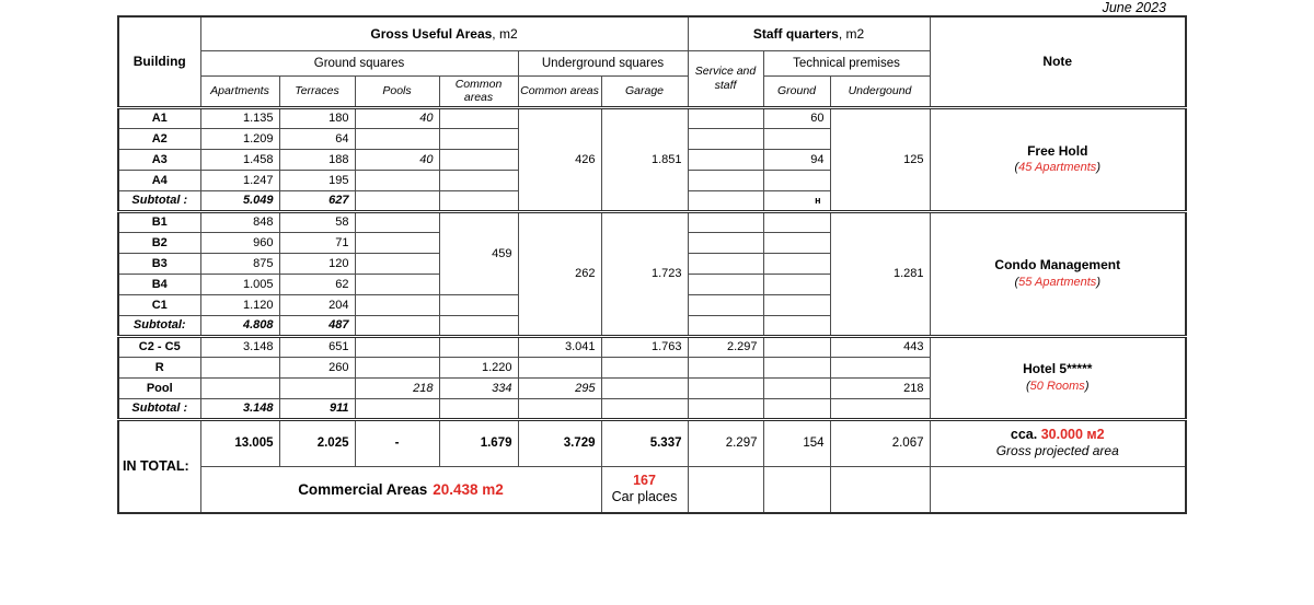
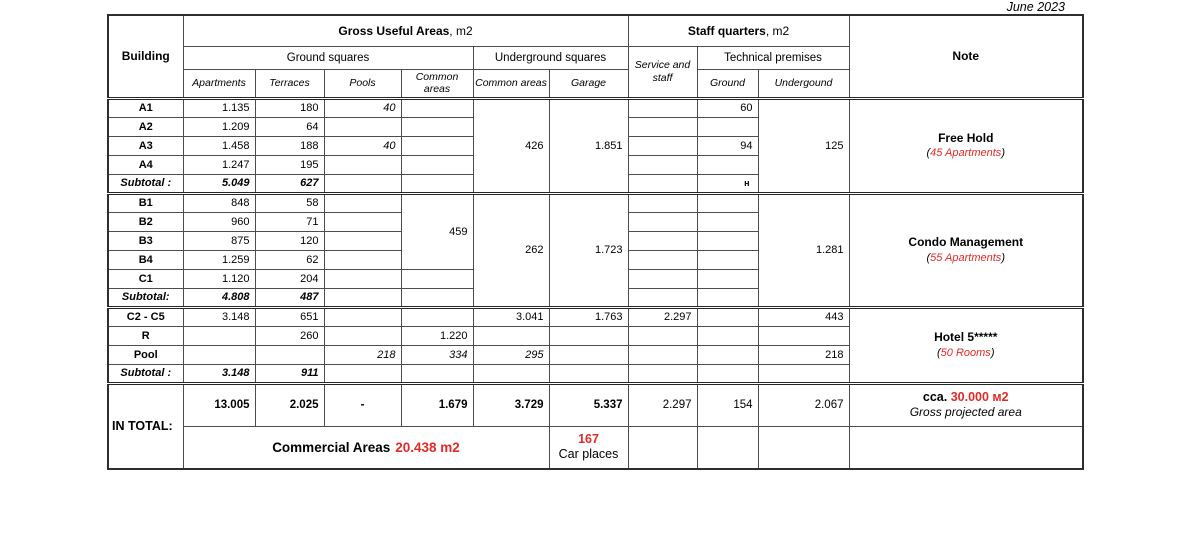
  June 2023
  Building	Gross Useful Areas, m2	Staff quarters, m2	Note
  Ground squares	Underground squares	Service and staff	Technical premises
  Apartments	Terraces	Pools	Common areas	Common areas	Garage	Ground	Undergound
  A1	1.135	180	40		426	1.851		60	125	Free Hold (45 Apartments)
  A2	1.209	64
  A3	1.458	188	40			94
  A4	1.247	195
  Subtotal :	5.049	627				н
  B1	848	58		459	262	1.723			1.281	Condo Management (55 Apartments)
  B2	960	71
  B3	875	120
- B4	1.005	62
+ B4	1.259	62
  C1	1.120	204
  Subtotal:	4.808	487
  C2 - C5	3.148	651			3.041	1.763	2.297		443	Hotel 5***** (50 Rooms)
  R		260		1.220
  Pool			218	334	295				218
  Subtotal :	3.148	911
  IN TOTAL:	13.005	2.025	-	1.679	3.729	5.337	2.297	154	2.067	cca. 30.000 м2 Gross projected area
  Commercial Areas 20.438 m2	167 Car places
